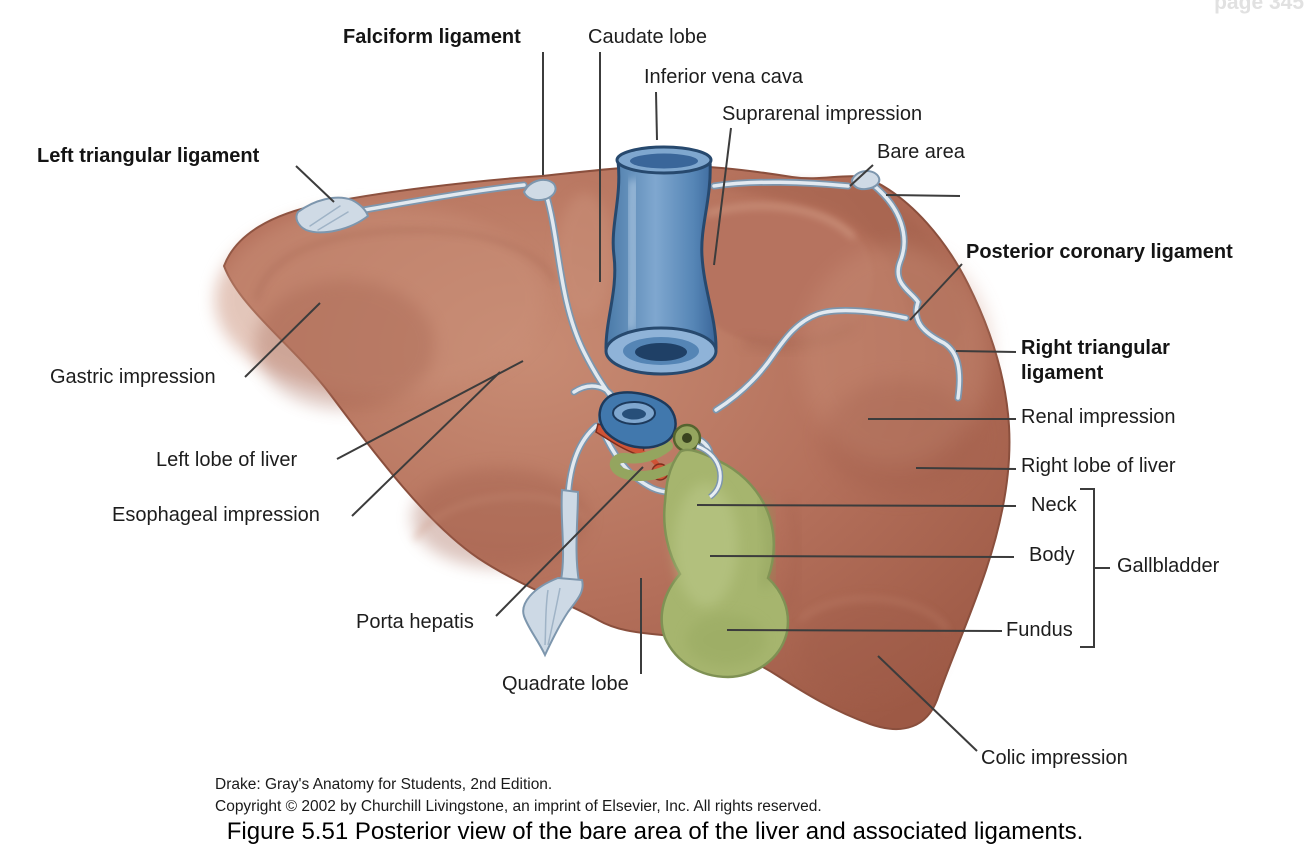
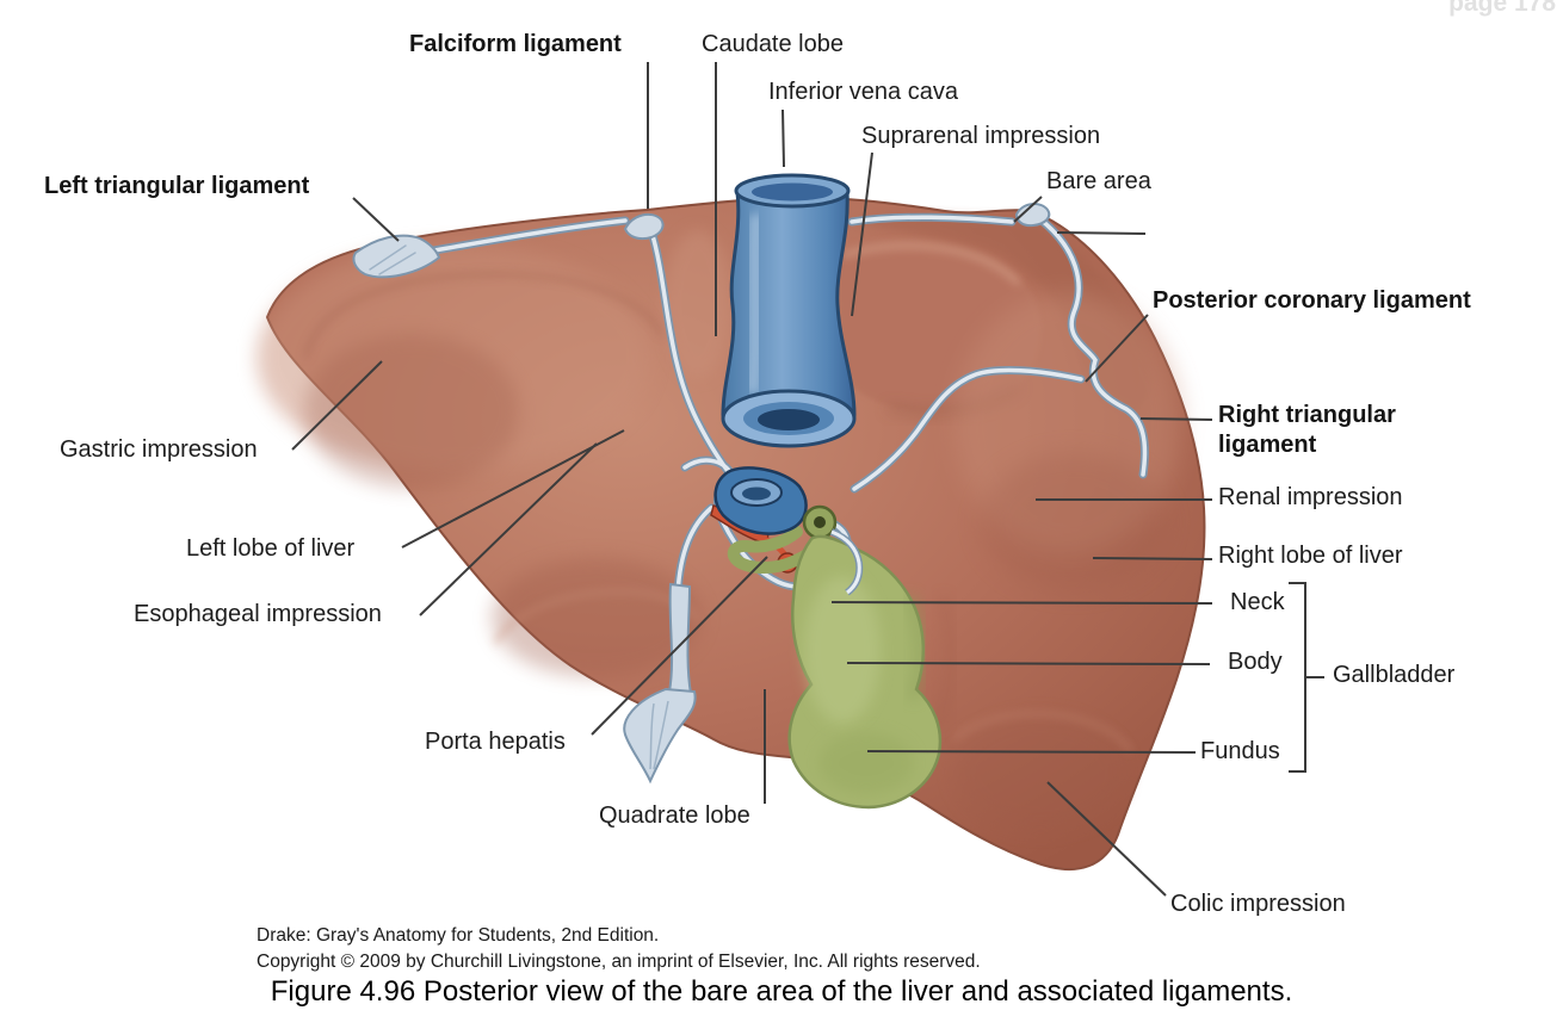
  Falciform ligament
  Caudate lobe
  Inferior vena cava
  Suprarenal impression
  Bare area
  Posterior coronary ligament
  Left triangular ligament
  Right triangular ligament
  Gastric impression
  Left lobe of liver
  Esophageal impression
  Renal impression
  Right lobe of liver
  Neck
  Body
  Gallbladder
  Fundus
  Porta hepatis
  Quadrate lobe
  Colic impression
  Drake: Gray's Anatomy for Students, 2nd Edition.
- Copyright © 2002 by Churchill Livingstone, an imprint of Elsevier, Inc. All rights reserved.
+ Copyright © 2009 by Churchill Livingstone, an imprint of Elsevier, Inc. All rights reserved.
- Figure 5.51 Posterior view of the bare area of the liver and associated ligaments.
+ Figure 4.96 Posterior view of the bare area of the liver and associated ligaments.
- page 345
+ page 178
